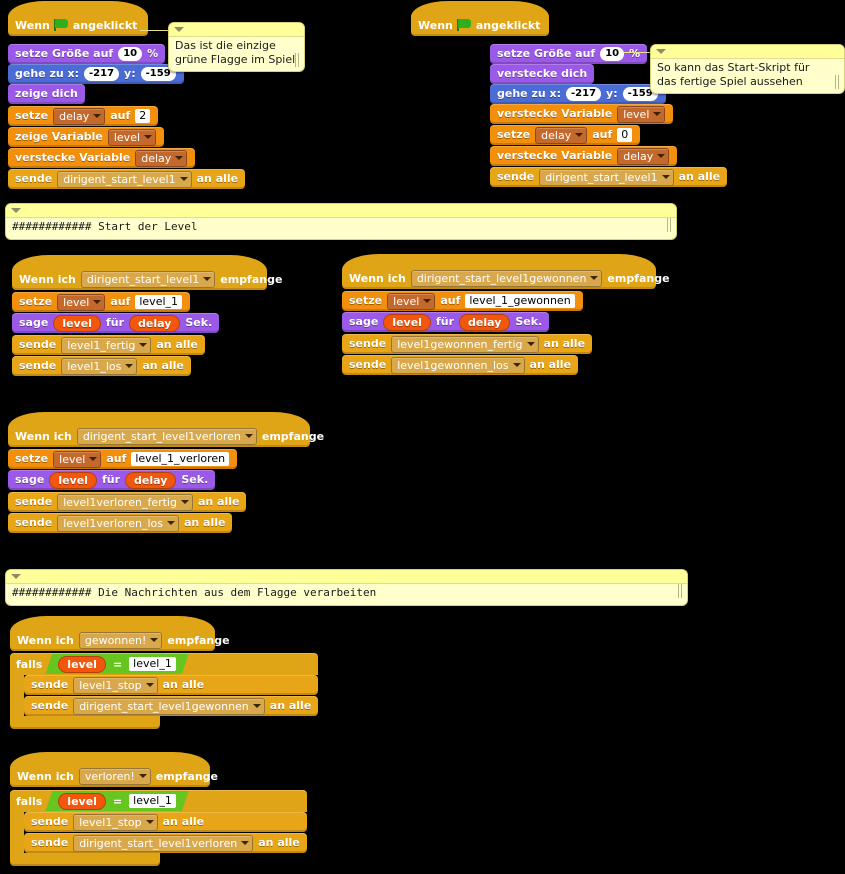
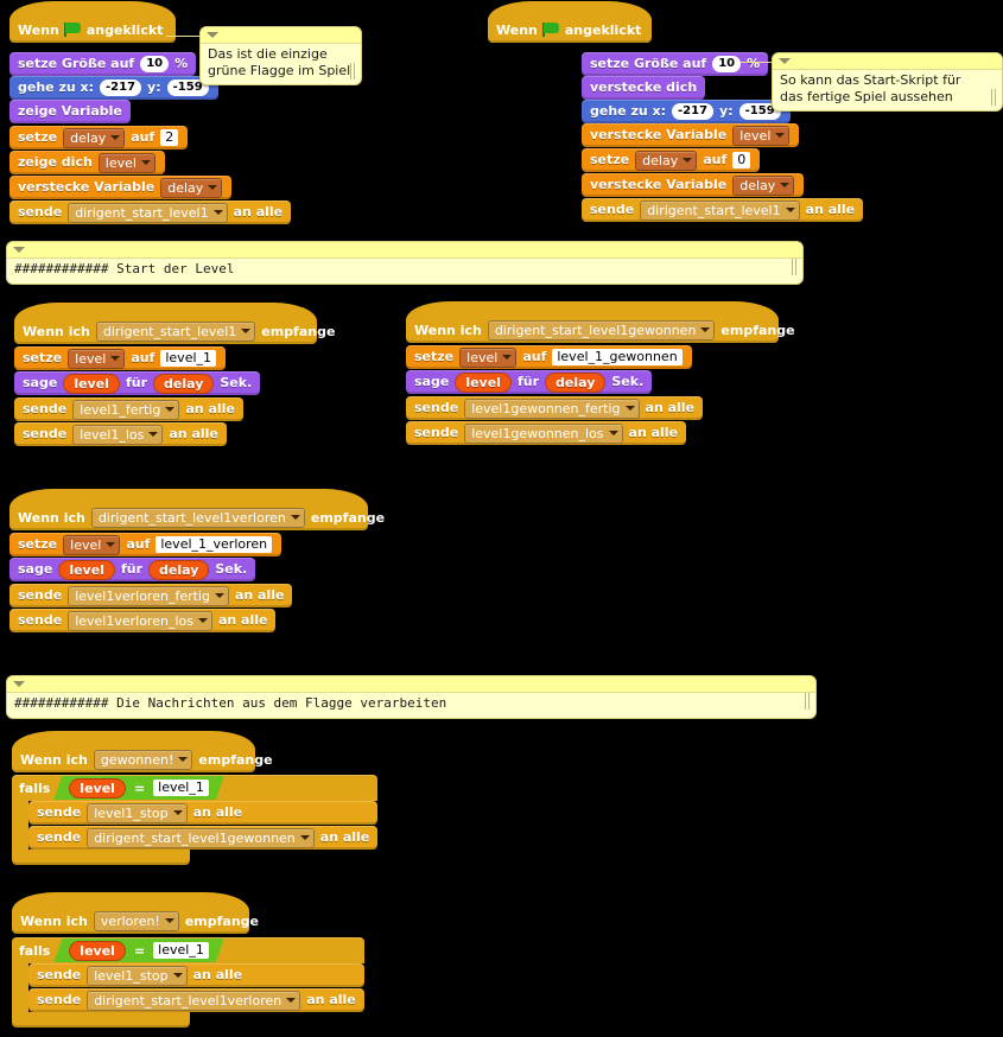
  Wenn
  angeklickt
  setze Größe auf
  10
  %
  gehe zu x:
  -217
  y:
  -159
- zeige dich
+ zeige Variable
  setze
  delay
  auf
  2
- zeige Variable
+ zeige dich
  level
  verstecke Variable
  delay
  sende
  dirigent_start_level1
  an alle
  Das ist die einzige
  grüne Flagge im Spiel
  Wenn
  angeklickt
  setze Größe auf
  10
  %
  verstecke dich
  gehe zu x:
  -217
  y:
  -159
  verstecke Variable
  level
  setze
  delay
  auf
  0
  verstecke Variable
  delay
  sende
  dirigent_start_level1
  an alle
  So kann das Start-Skript für
  das fertige Spiel aussehen
  ############ Start der Level
  Wenn ich
  dirigent_start_level1
  empfange
  setze
  level
  auf
  level_1
  sage
  level
  für
  delay
  Sek.
  sende
  level1_fertig
  an alle
  sende
  level1_los
  an alle
  Wenn ich
  dirigent_start_level1gewonnen
  empfange
  setze
  level
  auf
  level_1_gewonnen
  sage
  level
  für
  delay
  Sek.
  sende
  level1gewonnen_fertig
  an alle
  sende
  level1gewonnen_los
  an alle
  Wenn ich
  dirigent_start_level1verloren
  empfange
  setze
  level
  auf
  level_1_verloren
  sage
  level
  für
  delay
  Sek.
  sende
  level1verloren_fertig
  an alle
  sende
  level1verloren_los
  an alle
  ############ Die Nachrichten aus dem Flagge verarbeiten
  Wenn ich
  gewonnen!
  empfange
  falls
  level
  =
  level_1
  sende
  level1_stop
  an alle
  sende
  dirigent_start_level1gewonnen
  an alle
  Wenn ich
  verloren!
  empfange
  falls
  level
  =
  level_1
  sende
  level1_stop
  an alle
  sende
  dirigent_start_level1verloren
  an alle
